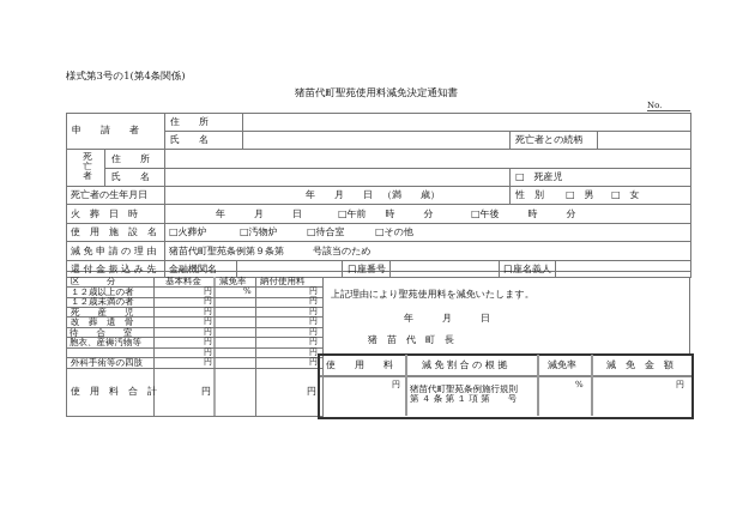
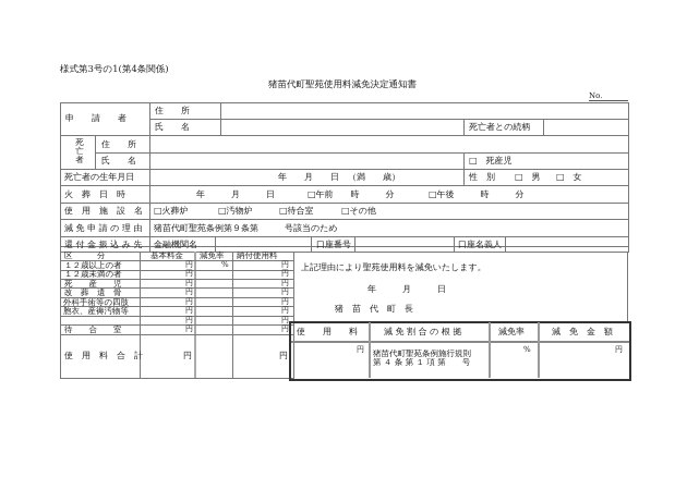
  様式第3号の1(第4条関係)
  猪苗代町聖苑使用料減免決定通知書
  No.
  申 請 者
  住 所
  氏 名
  死亡者との続柄
  死亡者
  住 所
  氏 名
  □ 死産児
  死亡者の生年月日
  年 月 日 （満 歳）
  性 別
  □ 男
  □ 女
  火 葬 日 時
  年 月 日
  □午前 時 分
  □午後 時 分
  使 用 施 設 名
  □火葬炉
  □汚物炉
  □待合室
  □その他
  減 免 申 請 の 理 由
  猪苗代町聖苑条例第９条第 号該当のため
  還 付 金 振 込 み 先
  金融機関名
  口座番号
  口座名義人
  区 分
  基本料金
  減免率
  納付使用料
  １２歳以上の者
  円
  %
  円
  １２歳未満の者
  円
  円
  死 産 児
  円
  円
  改 葬 遺 骨
  円
  円
- 待 合 室
+ 外科手術等の四肢
  円
  円
  胞衣、産褥汚物等
  円
  円
  円
  円
- 外科手術等の四肢
+ 待 合 室
  円
  円
  使 用 料 合 計
  円
  円
  上記理由により聖苑使用料を減免いたします。
  年 月 日
  猪 苗 代 町 長
  使 用 料
  減 免 割 合 の 根 拠
  減免率
  減 免 金 額
  円
  猪苗代町聖苑条例施行規則
  第 ４ 条 第 １ 項 第 号
  %
  円
